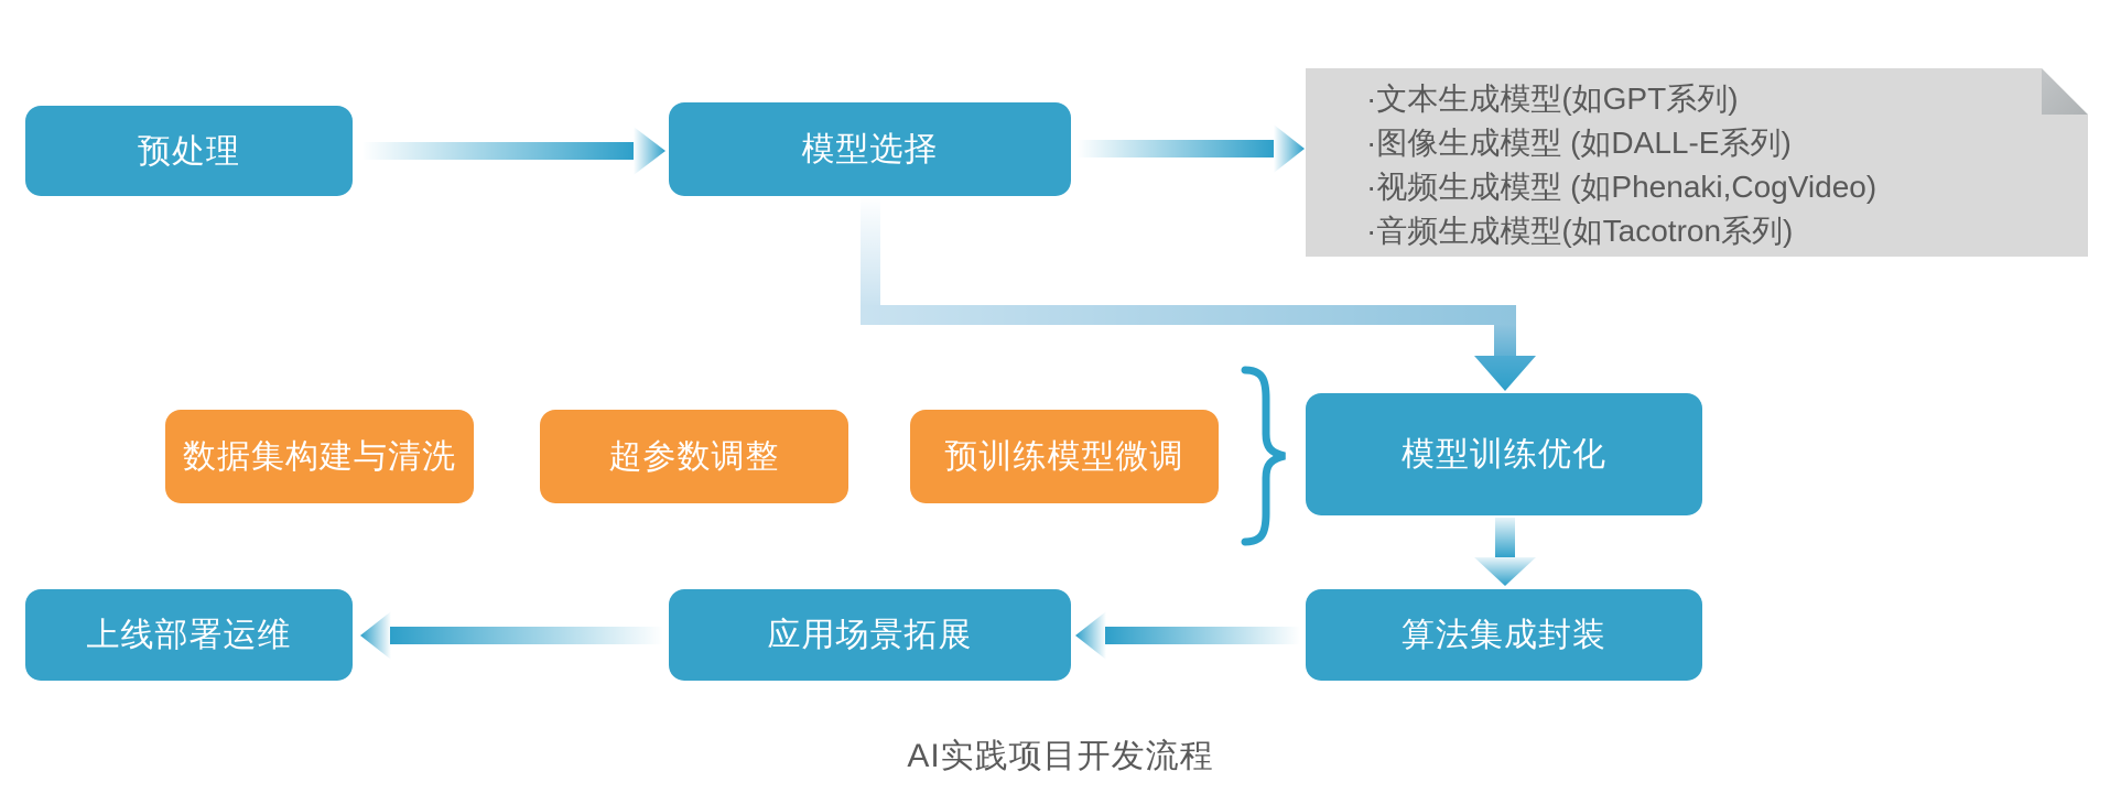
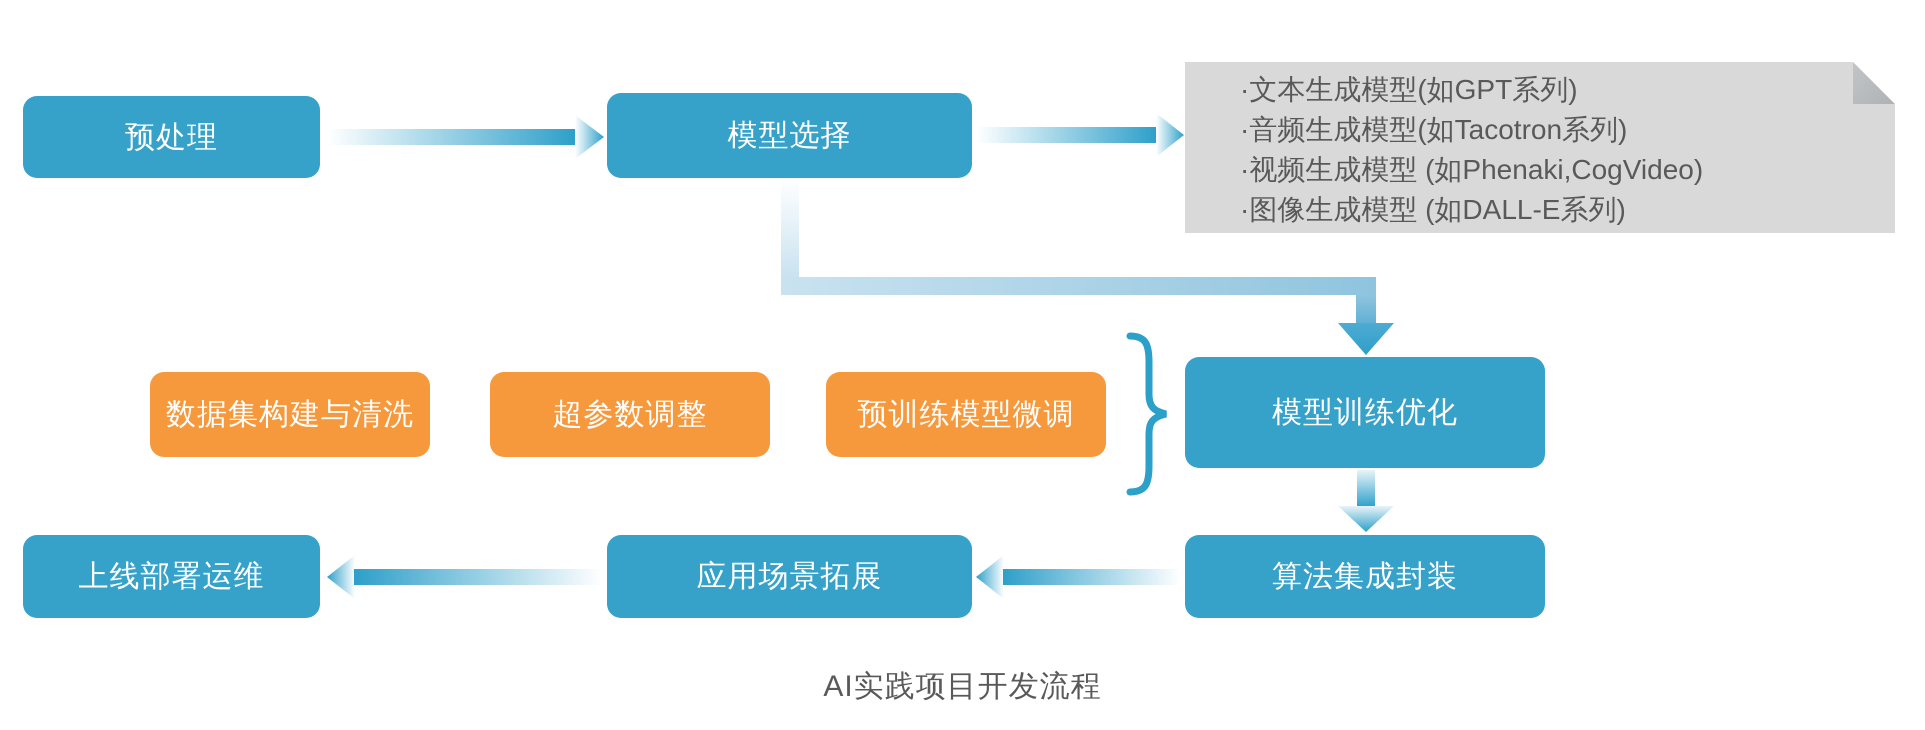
  预处理
  模型选择
  ·文本生成模型(如GPT系列)
- ·图像生成模型 (如DALL-E系列)
+ ·音频生成模型(如Tacotron系列)
  ·视频生成模型 (如Phenaki,CogVideo)
- ·音频生成模型(如Tacotron系列)
+ ·图像生成模型 (如DALL-E系列)
  数据集构建与清洗
  超参数调整
  预训练模型微调
  模型训练优化
  算法集成封装
  应用场景拓展
  上线部署运维
  AI实践项目开发流程
